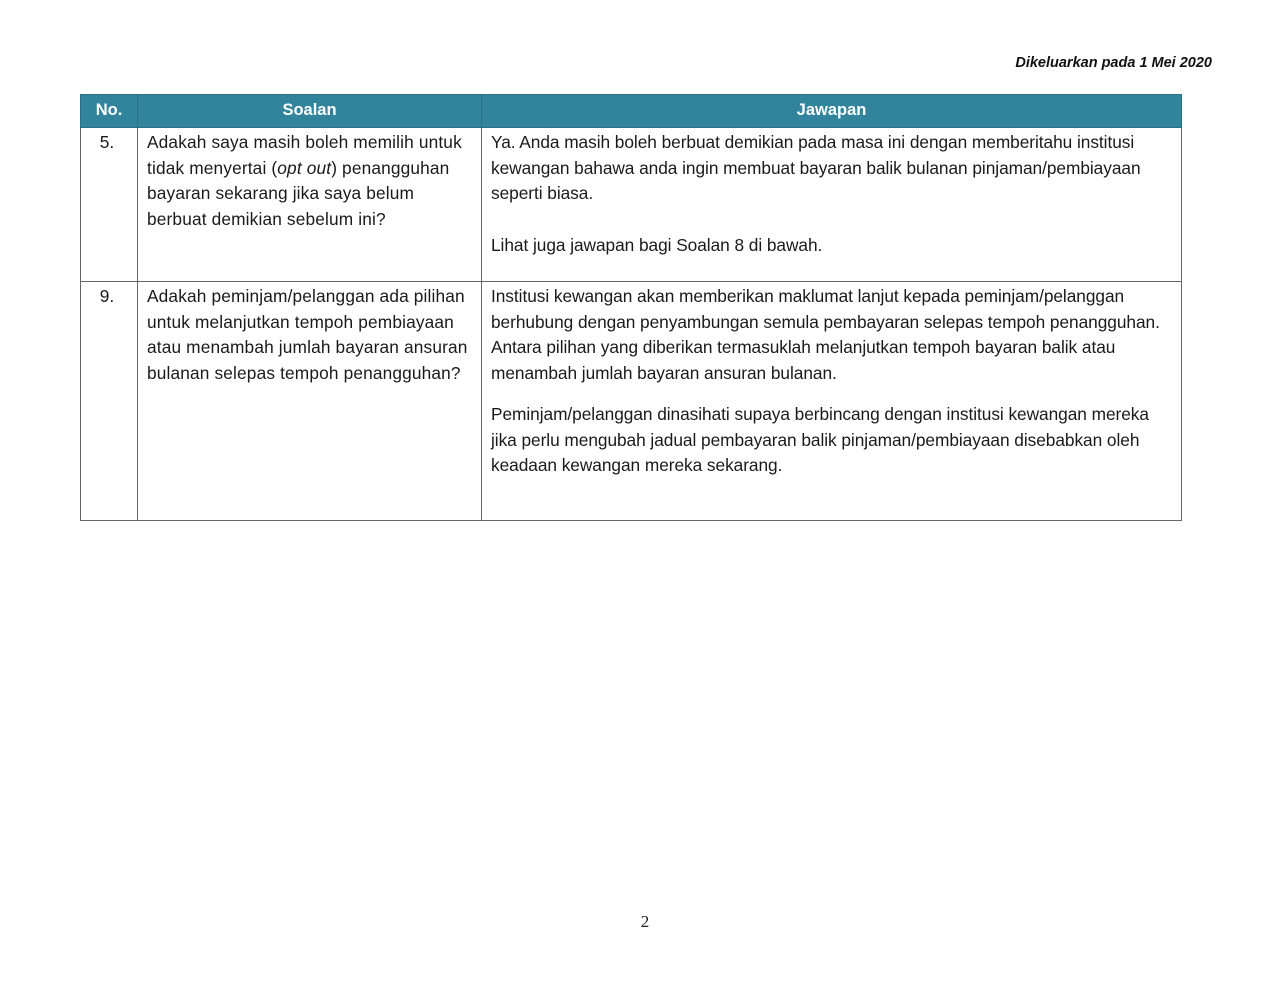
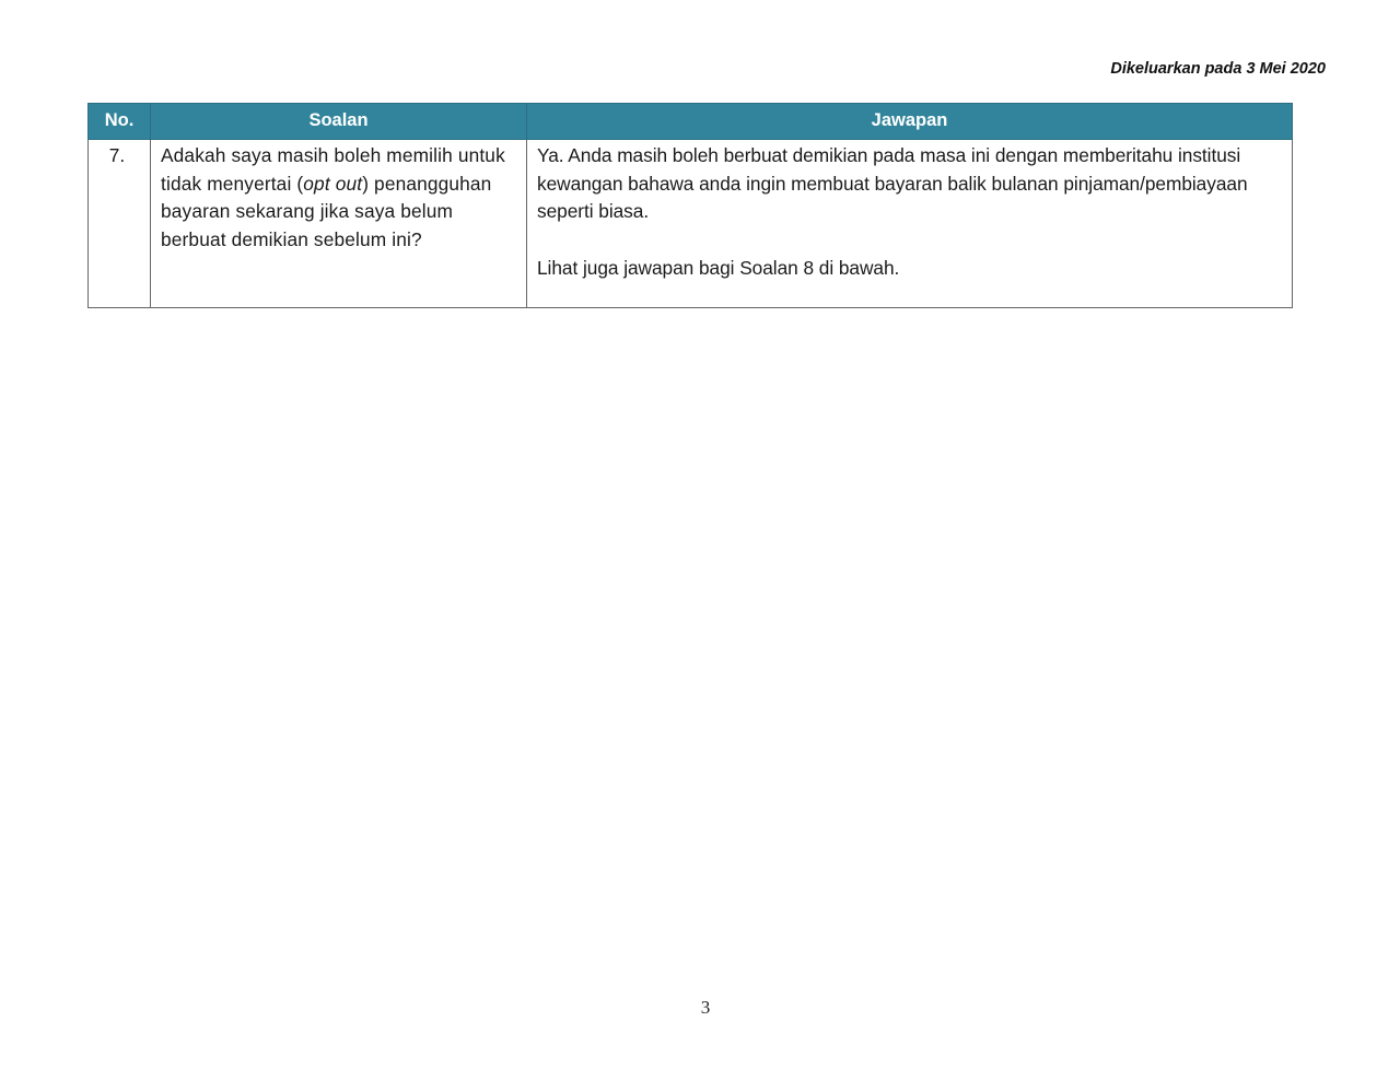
- Dikeluarkan pada 1 Mei 2020
+ Dikeluarkan pada 3 Mei 2020
  No.	Soalan	Jawapan
- 5.	Adakah saya masih boleh memilih untuk tidak menyertai (opt out) penangguhan bayaran sekarang jika saya belum berbuat demikian sebelum ini?	Ya. Anda masih boleh berbuat demikian pada masa ini dengan memberitahu institusi kewangan bahawa anda ingin membuat bayaran balik bulanan pinjaman/pembiayaan seperti biasa. Lihat juga jawapan bagi Soalan 8 di bawah.
+ 7.	Adakah saya masih boleh memilih untuk tidak menyertai (opt out) penangguhan bayaran sekarang jika saya belum berbuat demikian sebelum ini?	Ya. Anda masih boleh berbuat demikian pada masa ini dengan memberitahu institusi kewangan bahawa anda ingin membuat bayaran balik bulanan pinjaman/pembiayaan seperti biasa. Lihat juga jawapan bagi Soalan 8 di bawah.
- 9.	Adakah peminjam/pelanggan ada pilihan untuk melanjutkan tempoh pembiayaan atau menambah jumlah bayaran ansuran bulanan selepas tempoh penangguhan?	Institusi kewangan akan memberikan maklumat lanjut kepada peminjam/pelanggan berhubung dengan penyambungan semula pembayaran selepas tempoh penangguhan. Antara pilihan yang diberikan termasuklah melanjutkan tempoh bayaran balik atau menambah jumlah bayaran ansuran bulanan. Peminjam/pelanggan dinasihati supaya berbincang dengan institusi kewangan mereka jika perlu mengubah jadual pembayaran balik pinjaman/pembiayaan disebabkan oleh keadaan kewangan mereka sekarang.
- 2
+ 3
